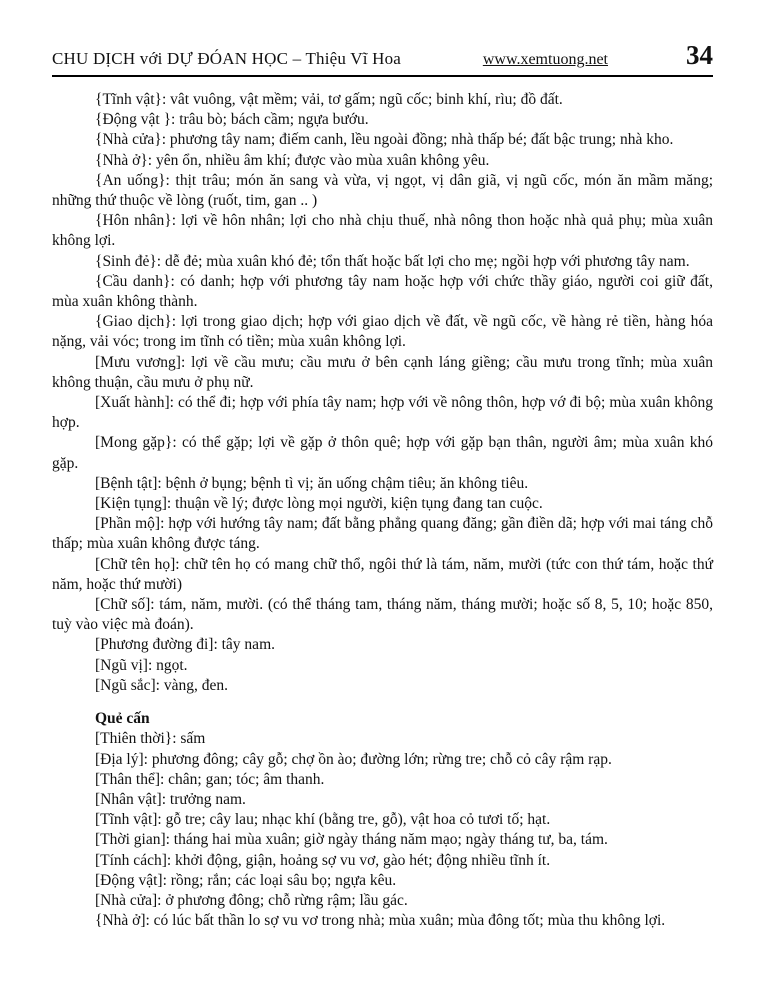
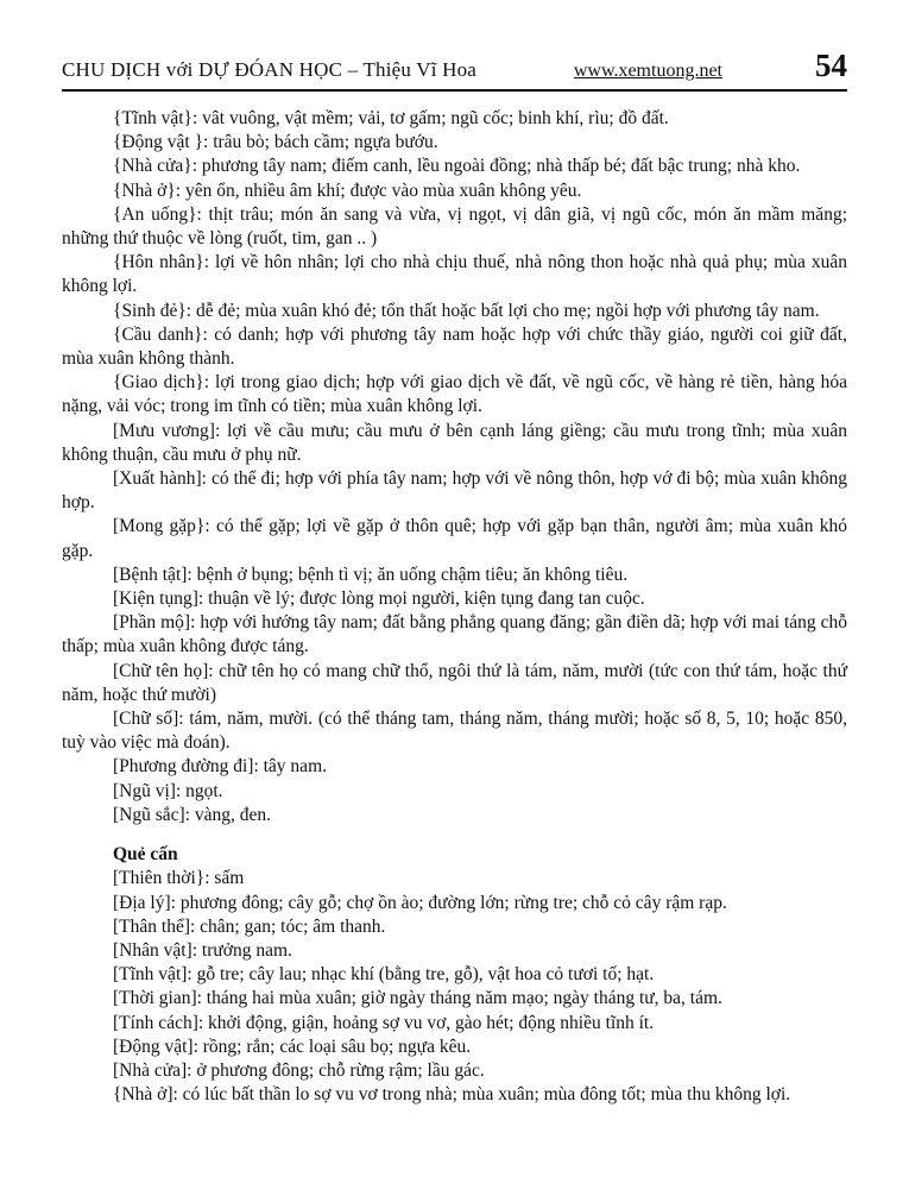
  CHU DỊCH với DỰ ĐÓAN HỌC – Thiệu Vĩ Hoa
  www.xemtuong.net
- 34
+ 54
  {Tĩnh vật}: vât vuông, vật mềm; vải, tơ gấm; ngũ cốc; binh khí, rìu; đồ đất.
  {Động vật }: trâu bò; bách cầm; ngựa bướu.
  {Nhà cửa}: phương tây nam; điếm canh, lều ngoài đồng; nhà thấp bé; đất bậc trung; nhà kho.
  {Nhà ở}: yên ổn, nhiều âm khí; được vào mùa xuân không yêu.
  {An uống}: thịt trâu; món ăn sang và vừa, vị ngọt, vị dân giã, vị ngũ cốc, món ăn mầm măng; những thứ thuộc về lòng (ruốt, tim, gan .. )
  {Hôn nhân}: lợi về hôn nhân; lợi cho nhà chịu thuế, nhà nông thon hoặc nhà quả phụ; mùa xuân không lợi.
  {Sinh đẻ}: dễ đẻ; mùa xuân khó đẻ; tổn thất hoặc bất lợi cho mẹ; ngồi hợp với phương tây nam.
  {Cầu danh}: có danh; hợp với phương tây nam hoặc hợp với chức thầy giáo, người coi giữ đất, mùa xuân không thành.
  {Giao dịch}: lợi trong giao dịch; hợp với giao dịch về đất, về ngũ cốc, về hàng rẻ tiền, hàng hóa nặng, vải vóc; trong im tĩnh có tiền; mùa xuân không lợi.
  [Mưu vương]: lợi về cầu mưu; cầu mưu ở bên cạnh láng giềng; cầu mưu trong tĩnh; mùa xuân không thuận, cầu mưu ở phụ nữ.
  [Xuất hành]: có thể đi; hợp với phía tây nam; hợp với về nông thôn, hợp vớ đi bộ; mùa xuân không hợp.
  [Mong gặp}: có thể gặp; lợi về gặp ở thôn quê; hợp với gặp bạn thân, người âm; mùa xuân khó gặp.
  [Bệnh tật]: bệnh ở bụng; bệnh tì vị; ăn uống chậm tiêu; ăn không tiêu.
  [Kiện tụng]: thuận về lý; được lòng mọi người, kiện tụng đang tan cuộc.
  [Phần mộ]: hợp với hướng tây nam; đất bằng phẳng quang đăng; gần điền dã; hợp với mai táng chỗ thấp; mùa xuân không được táng.
  [Chữ tên họ]: chữ tên họ có mang chữ thổ, ngôi thứ là tám, năm, mười (tức con thứ tám, hoặc thứ năm, hoặc thứ mười)
  [Chữ số]: tám, năm, mười. (có thể tháng tam, tháng năm, tháng mười; hoặc số 8, 5, 10; hoặc 850, tuỳ vào việc mà đoán).
  [Phương đường đi]: tây nam.
  [Ngũ vị]: ngọt.
  [Ngũ sắc]: vàng, đen.
  Quẻ cấn
  [Thiên thời}: sấm
  [Địa lý]: phương đông; cây gỗ; chợ ồn ào; đường lớn; rừng tre; chỗ cỏ cây rậm rạp.
  [Thân thể]: chân; gan; tóc; âm thanh.
  [Nhân vật]: trưởng nam.
  [Tĩnh vật]: gỗ tre; cây lau; nhạc khí (bằng tre, gỗ), vật hoa cỏ tươi tố; hạt.
  [Thời gian]: tháng hai mùa xuân; giờ ngày tháng năm mạo; ngày tháng tư, ba, tám.
  [Tính cách]: khởi động, giận, hoảng sợ vu vơ, gào hét; động nhiều tĩnh ít.
  [Động vật]: rồng; rắn; các loại sâu bọ; ngựa kêu.
  [Nhà cửa]: ở phương đông; chỗ rừng rậm; lầu gác.
  {Nhà ở]: có lúc bất thần lo sợ vu vơ trong nhà; mùa xuân; mùa đông tốt; mùa thu không lợi.
